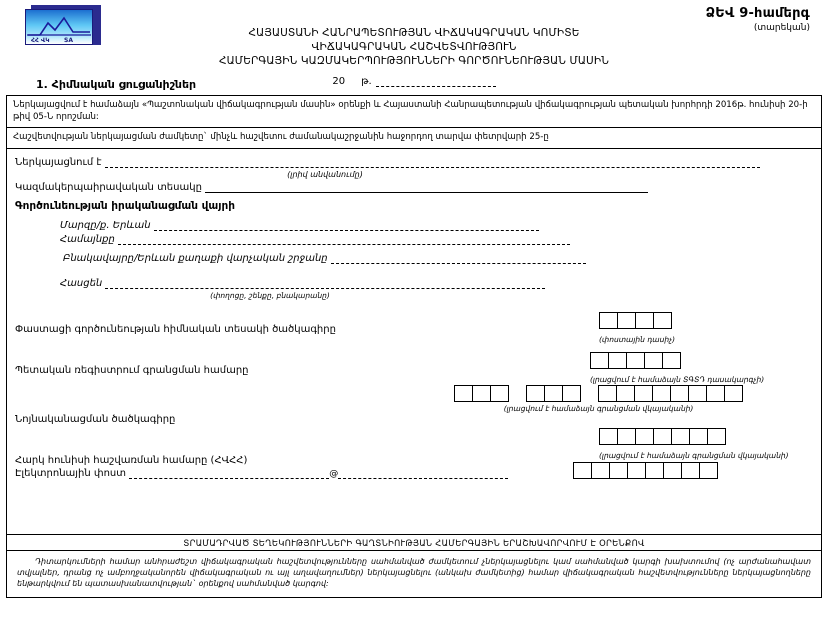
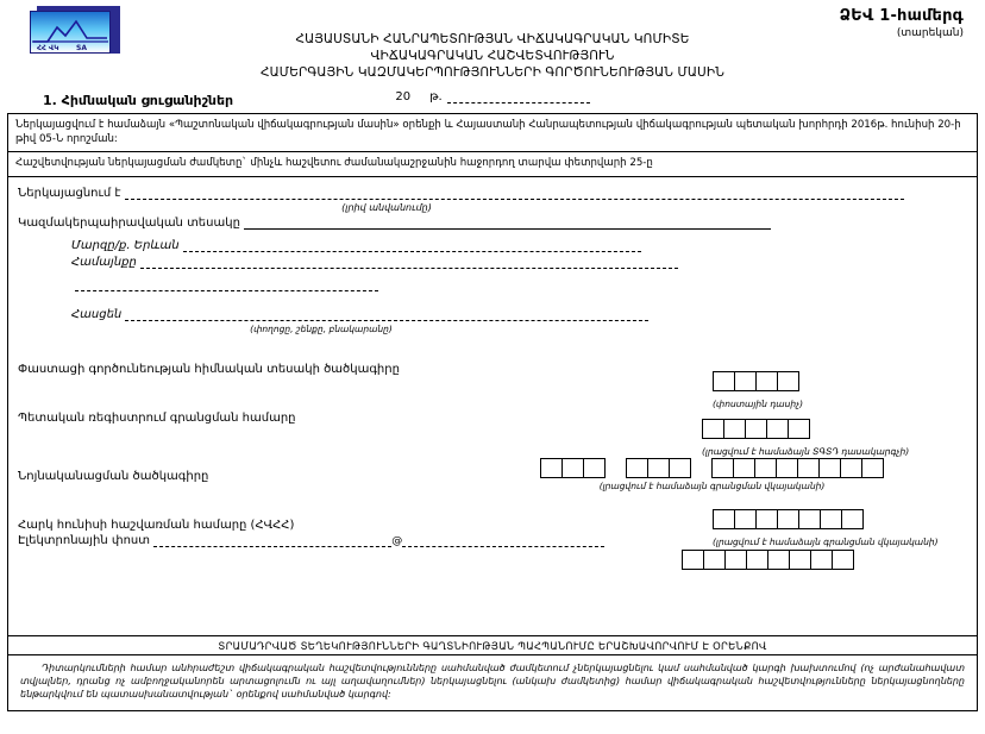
- ՁԵՎ 9-համերգ
+ ՁԵՎ 1-համերգ
  (տարեկան)
  ՀԱՅԱՍՏԱՆԻ ՀԱՆՐԱՊԵՏՈՒԹՅԱՆ ՎԻՃԱԿԱԳՐԱԿԱՆ ԿՈՄԻՏԵ
  ՎԻՃԱԿԱԳՐԱԿԱՆ ՀԱՇՎԵՏՎՈՒԹՅՈՒՆ
  ՀԱՄԵՐԳԱՅԻՆ ԿԱԶՄԱԿԵՐՊՈՒԹՅՈՒՆՆԵՐԻ ԳՈՐԾՈՒՆԵՈՒԹՅԱՆ ՄԱՍԻՆ
  20 թ.
  1. Հիմնական ցուցանիշներ
  Ներկայացվում է համաձայն «Պաշտոնական վիճակագրության մասին» օրենքի և Հայաստանի Հանրապետության վիճակագրության պետական խորհրդի 2016թ. հունիսի 20-ի թիվ 05-Ն որոշման:
  Հաշվետվության ներկայացման ժամկետը` մինչև հաշվետու ժամանակաշրջանին հաջորդող տարվա փետրվարի 25-ը
  Ներկայացնում է
  (լրիվ անվանումը)
  Կազմակերպաիրավական տեսակը
- Գործունեության իրականացման վայրի
  Մարզը/ք. Երևան
  Համայնքը
- Բնակավայրը/Երևան քաղաքի վարչական շրջանը
  Հասցեն
  (փողոցը, շենքը, բնակարանը)
  (փոստային դասիչ)
  Փաստացի գործունեության հիմնական տեսակի ծածկագիրը
  (լրացվում է համաձայն ՏԳՏԴ դասակարգչի)
  Պետական ռեգիստրում գրանցման համարը
  (լրացվում է համաձայն գրանցման վկայականի)
  Նոյնականացման ծածկագիրը
  (լրացվում է համաձայն գրանցման վկայականի)
  Հարկ հունիսի հաշվառման համարը (ՀՎՀՀ)
  Էլեկտրոնային փոստ @
- ՏՐԱՄԱԴՐՎԱԾ ՏԵՂԵԿՈՒԹՅՈՒՆՆԵՐԻ ԳԱՂՏՆԻՈՒԹՅԱՆ ՀԱՄԵՐԳԱՅԻՆ ԵՐԱՇԽԱՎՈՐՎՈՒՄ Է ՕՐԵՆՔՈՎ
+ ՏՐԱՄԱԴՐՎԱԾ ՏԵՂԵԿՈՒԹՅՈՒՆՆԵՐԻ ԳԱՂՏՆԻՈՒԹՅԱՆ ՊԱՀՊԱՆՈՒՄԸ ԵՐԱՇԽԱՎՈՐՎՈՒՄ Է ՕՐԵՆՔՈՎ
- Դիտարկումների համար անհրաժեշտ վիճակագրական հաշվետվությունները սահմանված ժամկետում չներկայացնելու կամ սահմանված կարգի խախտումով (ոչ արժանահավատ տվյալներ, դրանց ոչ ամբողջականորեն վիճակագրական ու այլ աղավաղումներ) ներկայացնելու (անկախ ժամկետից) համար վիճակագրական հաշվետվությունները ներկայացնողները ենթարկվում են պատասխանատվության` օրենքով սահմանված կարգով:
+ Դիտարկումների համար անհրաժեշտ վիճակագրական հաշվետվությունները սահմանված ժամկետում չներկայացնելու կամ սահմանված կարգի խախտումով (ոչ արժանահավատ տվյալներ, դրանց ոչ ամբողջականորեն արտացոլումն ու այլ աղավաղումներ) ներկայացնելու (անկախ ժամկետից) համար վիճակագրական հաշվետվությունները ներկայացնողները ենթարկվում են պատասխանատվության` օրենքով սահմանված կարգով:
